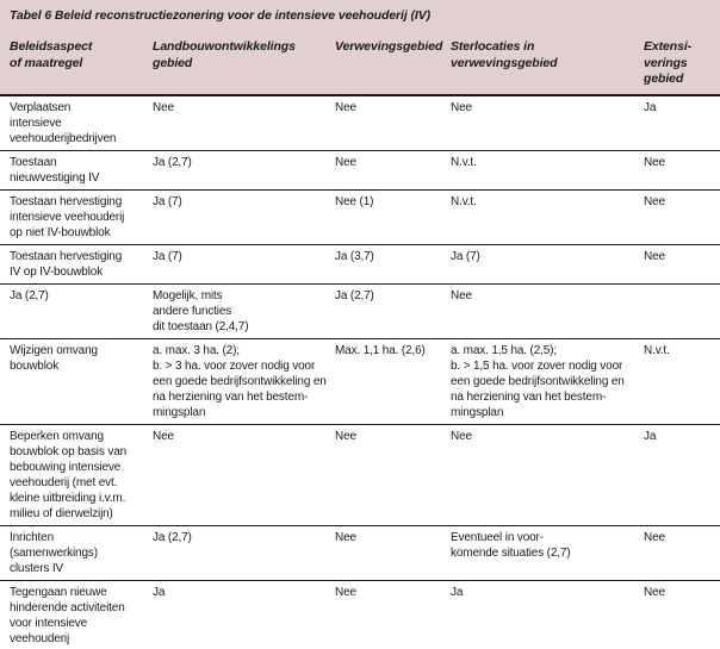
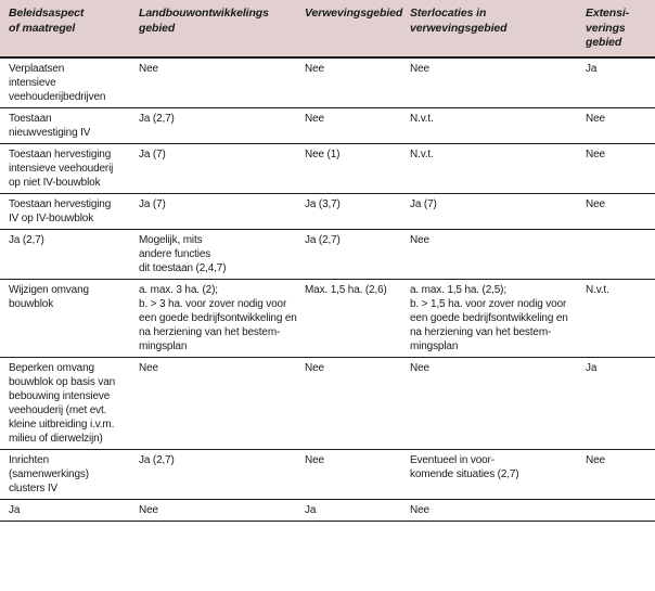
- Tabel 6 Beleid reconstructiezonering voor de intensieve veehouderij (IV)
  Beleidsaspect
  of maatregel
  Landbouwontwikkelings
  gebied
  Verwevingsgebied
  Sterlocaties in
  verwevingsgebied
  Extensi-
  verings
  gebied
  Verplaatsen
  intensieve
  veehouderijbedrijven
  Nee
  Nee
  Nee
  Ja
  Toestaan
  nieuwvestiging IV
  Ja (2,7)
  Nee
  N.v.t.
  Nee
  Toestaan hervestiging
  intensieve veehouderij
  op niet IV-bouwblok
  Ja (7)
  Nee (1)
  N.v.t.
  Nee
  Toestaan hervestiging
  IV op IV-bouwblok
  Ja (7)
  Ja (3,7)
  Ja (7)
  Nee
  Ja (2,7)
  Mogelijk, mits
  andere functies
  dit toestaan (2,4,7)
  Ja (2,7)
  Nee
  Wijzigen omvang
  bouwblok
  a. max. 3 ha. (2);
  b. > 3 ha. voor zover nodig voor
  een goede bedrijfsontwikkeling en
  na herziening van het bestem-
  mingsplan
- Max. 1,1 ha. (2,6)
+ Max. 1,5 ha. (2,6)
  a. max. 1,5 ha. (2,5);
  b. > 1,5 ha. voor zover nodig voor
  een goede bedrijfsontwikkeling en
  na herziening van het bestem-
  mingsplan
  N.v.t.
  Beperken omvang
  bouwblok op basis van
  bebouwing intensieve
  veehouderij (met evt.
  kleine uitbreiding i.v.m.
  milieu of dierwelzijn)
  Nee
  Nee
  Nee
  Ja
  Inrichten
  (samenwerkings)
  clusters IV
  Ja (2,7)
  Nee
  Eventueel in voor-
  komende situaties (2,7)
  Nee
- Tegengaan nieuwe
- hinderende activiteiten
- voor intensieve
- veehouderij
  Ja
  Nee
  Ja
  Nee
